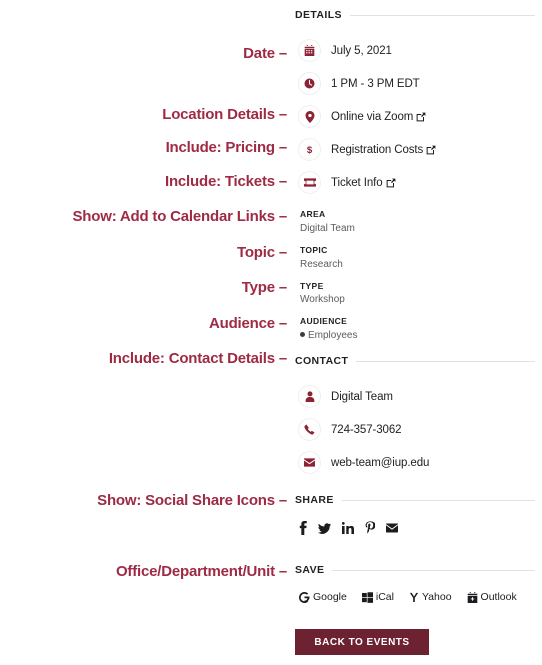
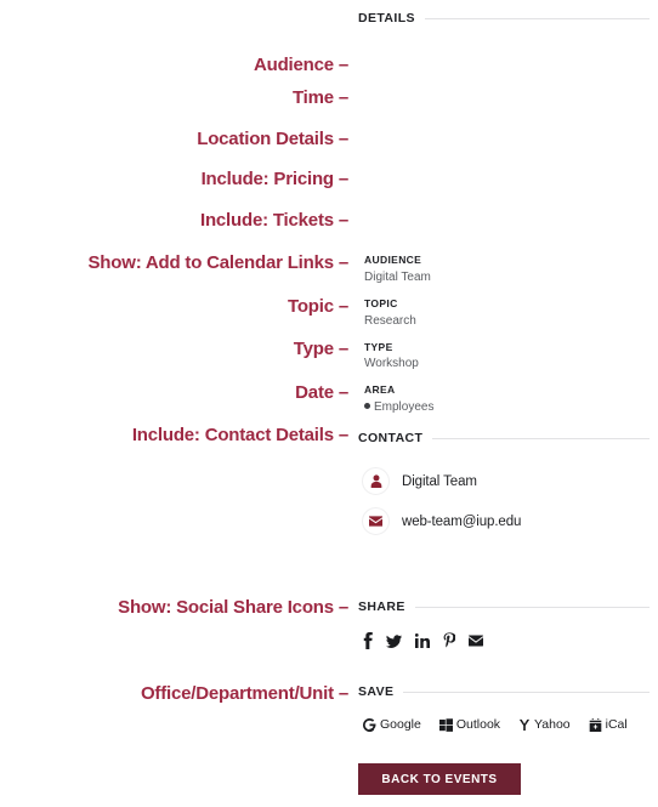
- Date –
+ Audience –
+ Time –
  Location Details –
  Include: Pricing –
  Include: Tickets –
  Show: Add to Calendar Links –
  Topic –
  Type –
- Audience –
+ Date –
  Include: Contact Details –
  Show: Social Share Icons –
  Office/Department/Unit –
  DETAILS
- July 5, 2021
- 1 PM - 3 PM EDT
- Online via Zoom
- $
- Registration Costs
- Ticket Info
- AREA
+ AUDIENCE
  Digital Team
  TOPIC
  Research
  TYPE
  Workshop
- AUDIENCE
+ AREA
  Employees
  CONTACT
  Digital Team
- 724-357-3062
  web-team@iup.edu
  SHARE
  SAVE
  Google
- iCal
+ Outlook
  Yahoo
- Outlook
+ iCal
  BACK TO EVENTS
